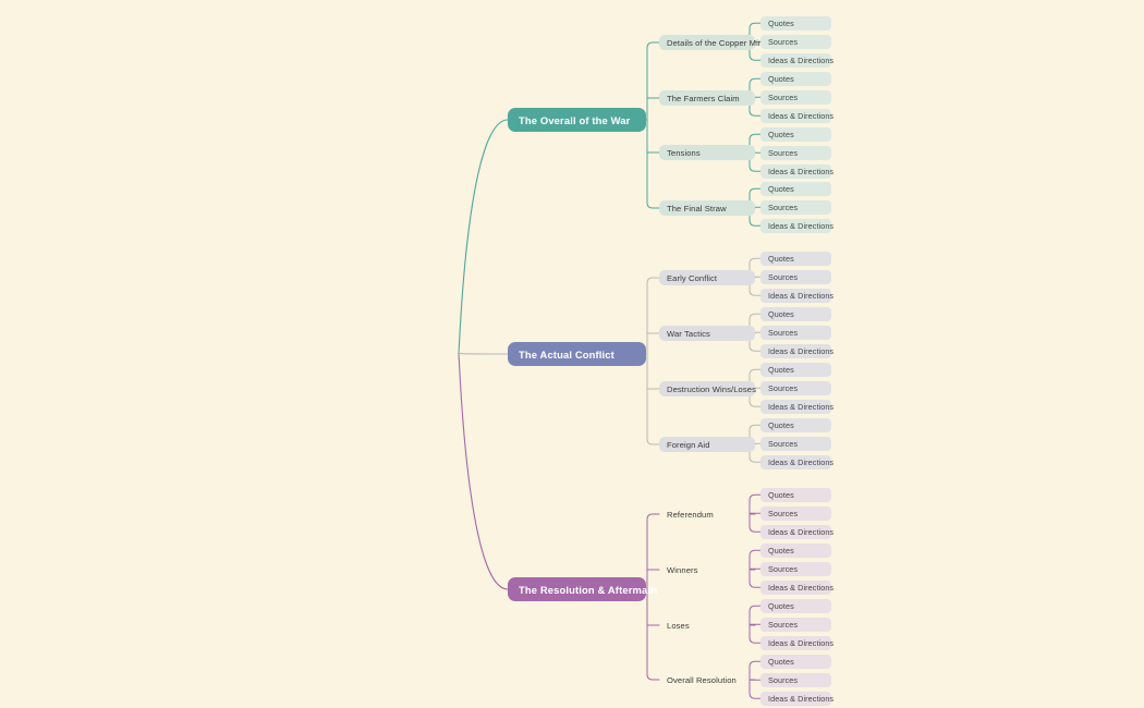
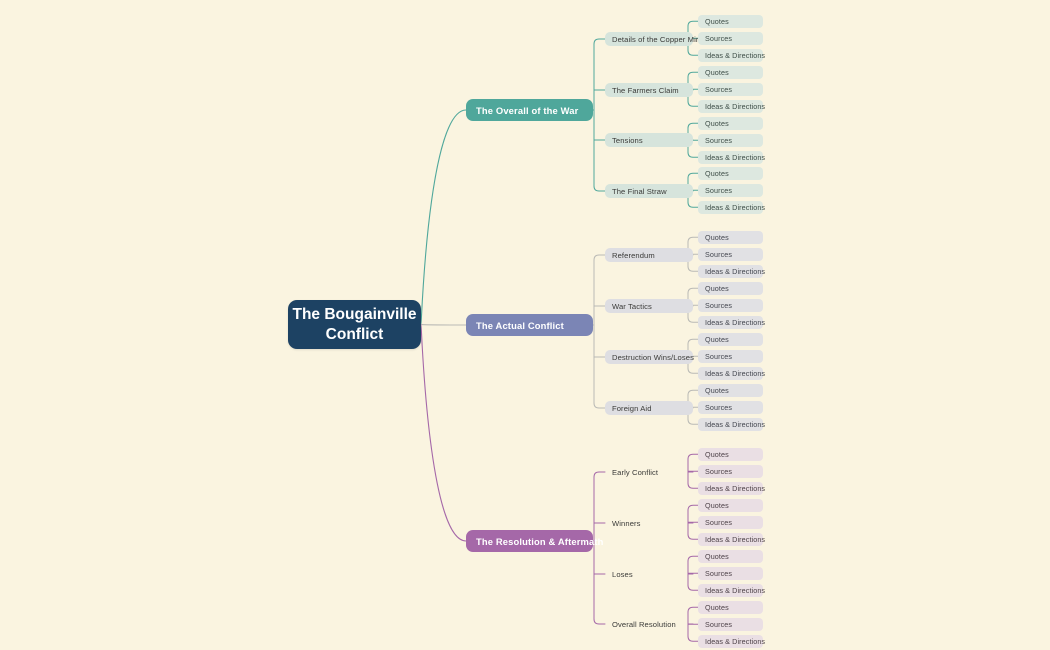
+ The Bougainville
+ Conflict
  The Overall of the War
  Details of the Copper Mi
  Quotes
  Sources
  Ideas & Directions
  The Farmers Claim
  Quotes
  Sources
  Ideas & Directions
  Tensions
  Quotes
  Sources
  Ideas & Directions
  The Final Straw
  Quotes
  Sources
  Ideas & Directions
  The Actual Conflict
- Early Conflict
+ Referendum
  Quotes
  Sources
  Ideas & Directions
  War Tactics
  Quotes
  Sources
  Ideas & Directions
  Destruction Wins/Loses
  Quotes
  Sources
  Ideas & Directions
  Foreign Aid
  Quotes
  Sources
  Ideas & Directions
  The Resolution & Aftermath
- Referendum
+ Early Conflict
  Quotes
  Sources
  Ideas & Directions
  Winners
  Quotes
  Sources
  Ideas & Directions
  Loses
  Quotes
  Sources
  Ideas & Directions
  Overall Resolution
  Quotes
  Sources
  Ideas & Directions
